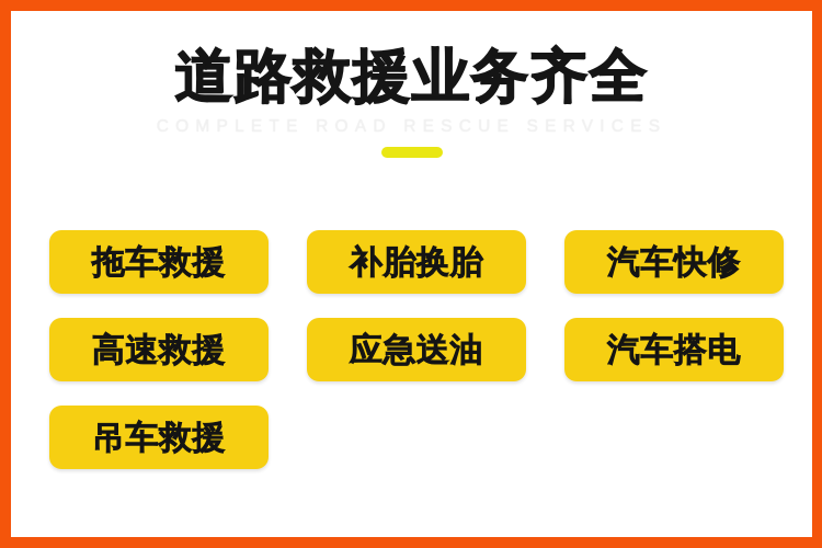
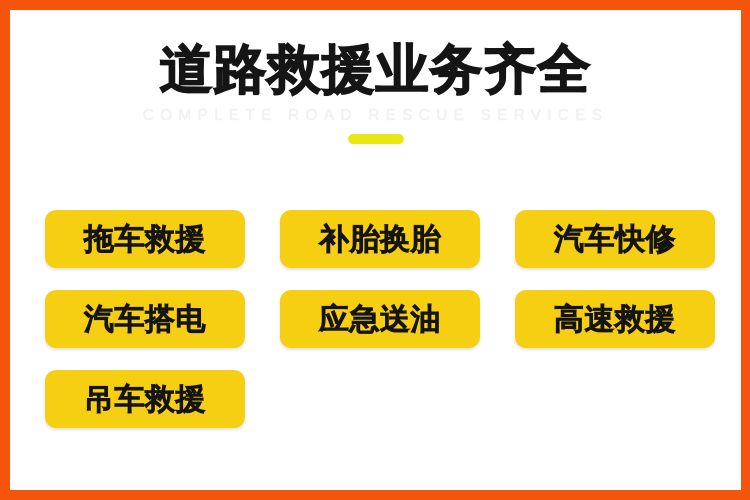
  道路救援业务齐全
  拖车救援
  补胎换胎
  汽车快修
- 高速救援
+ 汽车搭电
  应急送油
- 汽车搭电
+ 高速救援
  吊车救援
